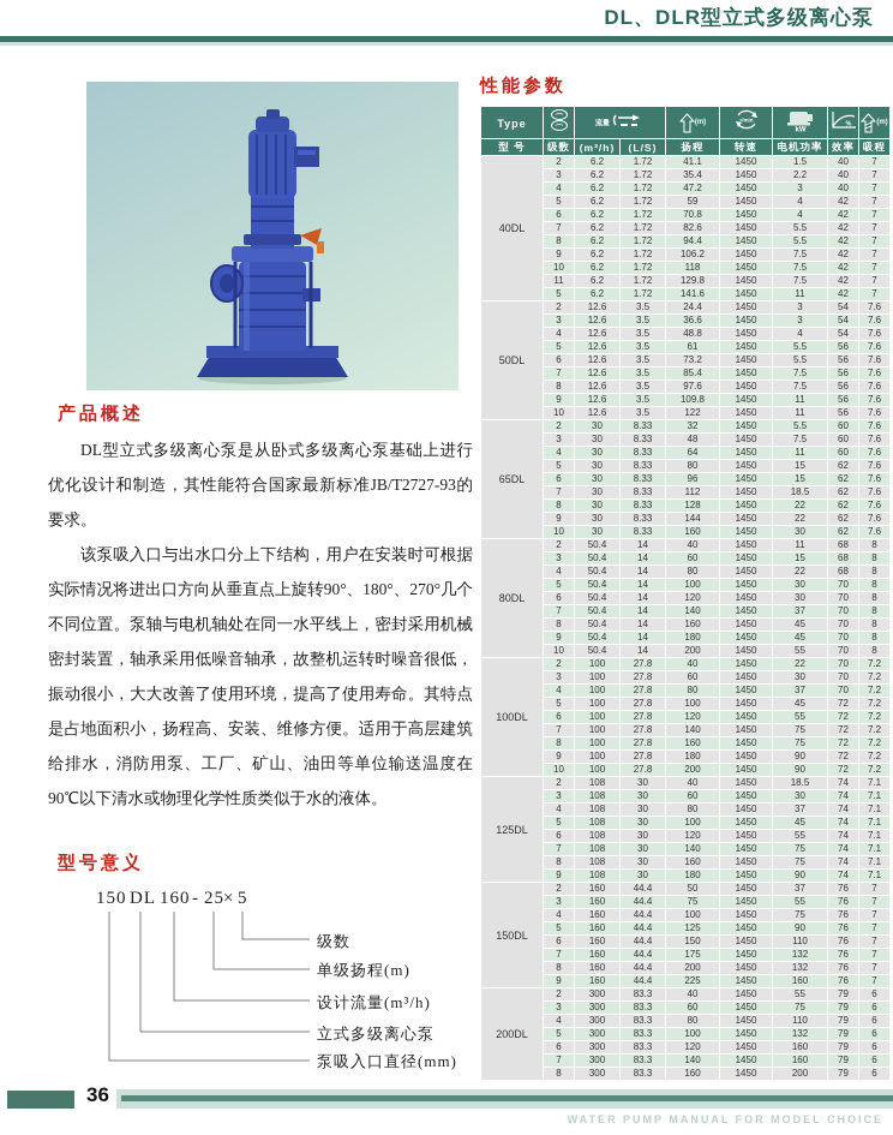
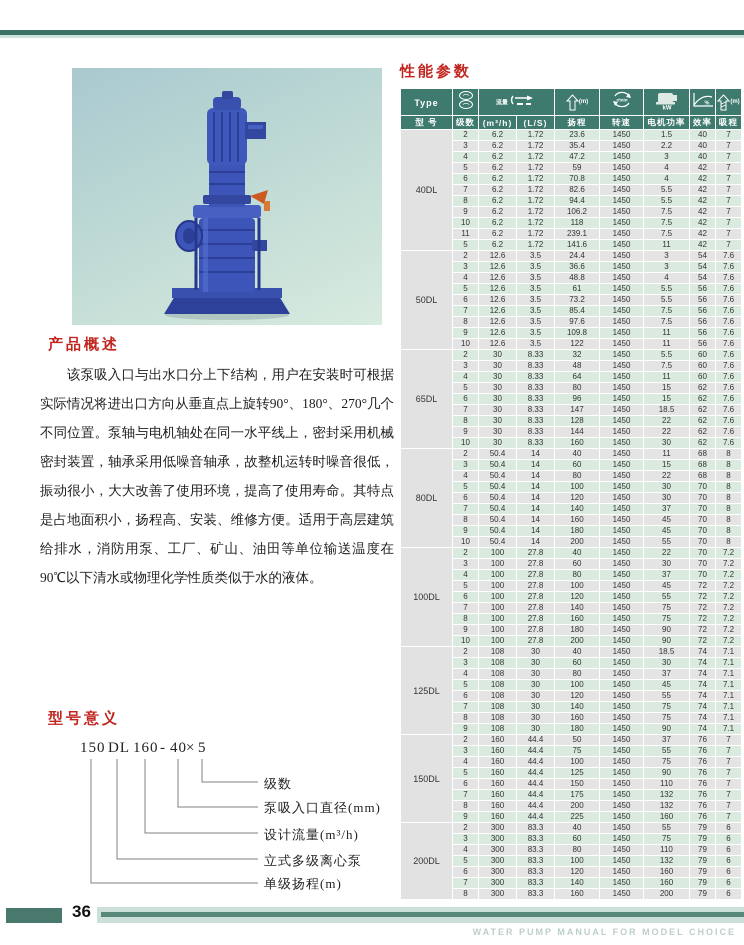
- DL、DLR型立式多级离心泵
  产品概述
- DL型立式多级离心泵是从卧式多级离心泵基础上进行优化设计和制造，其性能符合国家最新标准JB/T2727-93的要求。
  该泵吸入口与出水口分上下结构，用户在安装时可根据实际情况将进出口方向从垂直点上旋转90°、180°、270°几个不同位置。泵轴与电机轴处在同一水平线上，密封采用机械密封装置，轴承采用低噪音轴承，故整机运转时噪音很低，振动很小，大大改善了使用环境，提高了使用寿命。其特点是占地面积小，扬程高、安装、维修方便。适用于高层建筑给排水，消防用泵、工厂、矿山、油田等单位输送温度在90℃以下清水或物理化学性质类似于水的液体。
  型号意义
  150
  DL
  160
  -
- 25
+ 40
  ×
  5
  级数
- 单级扬程(m)
+ 泵吸入口直径(mm)
  设计流量(m³/h)
  立式多级离心泵
- 泵吸入口直径(mm)
+ 单级扬程(m)
  性能参数
  型 号	级数	(m³/h)	(L/S)	扬程	转速	电机功率	效率	吸程
- 40DL	2	6.2	1.72	41.1	1450	1.5	40	7
+ 40DL	2	6.2	1.72	23.6	1450	1.5	40	7
  3	6.2	1.72	35.4	1450	2.2	40	7
  4	6.2	1.72	47.2	1450	3	40	7
  5	6.2	1.72	59	1450	4	42	7
  6	6.2	1.72	70.8	1450	4	42	7
  7	6.2	1.72	82.6	1450	5.5	42	7
  8	6.2	1.72	94.4	1450	5.5	42	7
  9	6.2	1.72	106.2	1450	7.5	42	7
  10	6.2	1.72	118	1450	7.5	42	7
- 11	6.2	1.72	129.8	1450	7.5	42	7
+ 11	6.2	1.72	239.1	1450	7.5	42	7
  5	6.2	1.72	141.6	1450	11	42	7
  50DL	2	12.6	3.5	24.4	1450	3	54	7.6
  3	12.6	3.5	36.6	1450	3	54	7.6
  4	12.6	3.5	48.8	1450	4	54	7.6
  5	12.6	3.5	61	1450	5.5	56	7.6
  6	12.6	3.5	73.2	1450	5.5	56	7.6
  7	12.6	3.5	85.4	1450	7.5	56	7.6
  8	12.6	3.5	97.6	1450	7.5	56	7.6
  9	12.6	3.5	109.8	1450	11	56	7.6
  10	12.6	3.5	122	1450	11	56	7.6
  65DL	2	30	8.33	32	1450	5.5	60	7.6
  3	30	8.33	48	1450	7.5	60	7.6
  4	30	8.33	64	1450	11	60	7.6
  5	30	8.33	80	1450	15	62	7.6
  6	30	8.33	96	1450	15	62	7.6
- 7	30	8.33	112	1450	18.5	62	7.6
+ 7	30	8.33	147	1450	18.5	62	7.6
  8	30	8.33	128	1450	22	62	7.6
  9	30	8.33	144	1450	22	62	7.6
  10	30	8.33	160	1450	30	62	7.6
  80DL	2	50.4	14	40	1450	11	68	8
  3	50.4	14	60	1450	15	68	8
  4	50.4	14	80	1450	22	68	8
  5	50.4	14	100	1450	30	70	8
  6	50.4	14	120	1450	30	70	8
  7	50.4	14	140	1450	37	70	8
  8	50.4	14	160	1450	45	70	8
  9	50.4	14	180	1450	45	70	8
  10	50.4	14	200	1450	55	70	8
  100DL	2	100	27.8	40	1450	22	70	7.2
  3	100	27.8	60	1450	30	70	7.2
  4	100	27.8	80	1450	37	70	7.2
  5	100	27.8	100	1450	45	72	7.2
  6	100	27.8	120	1450	55	72	7.2
  7	100	27.8	140	1450	75	72	7.2
  8	100	27.8	160	1450	75	72	7.2
  9	100	27.8	180	1450	90	72	7.2
  10	100	27.8	200	1450	90	72	7.2
  125DL	2	108	30	40	1450	18.5	74	7.1
  3	108	30	60	1450	30	74	7.1
  4	108	30	80	1450	37	74	7.1
  5	108	30	100	1450	45	74	7.1
  6	108	30	120	1450	55	74	7.1
  7	108	30	140	1450	75	74	7.1
  8	108	30	160	1450	75	74	7.1
  9	108	30	180	1450	90	74	7.1
  150DL	2	160	44.4	50	1450	37	76	7
  3	160	44.4	75	1450	55	76	7
  4	160	44.4	100	1450	75	76	7
  5	160	44.4	125	1450	90	76	7
  6	160	44.4	150	1450	110	76	7
  7	160	44.4	175	1450	132	76	7
  8	160	44.4	200	1450	132	76	7
  9	160	44.4	225	1450	160	76	7
  200DL	2	300	83.3	40	1450	55	79	6
  3	300	83.3	60	1450	75	79	6
  4	300	83.3	80	1450	110	79	6
  5	300	83.3	100	1450	132	79	6
  6	300	83.3	120	1450	160	79	6
  7	300	83.3	140	1450	160	79	6
  8	300	83.3	160	1450	200	79	6
  36
  WATER PUMP MANUAL FOR MODEL CHOICE
